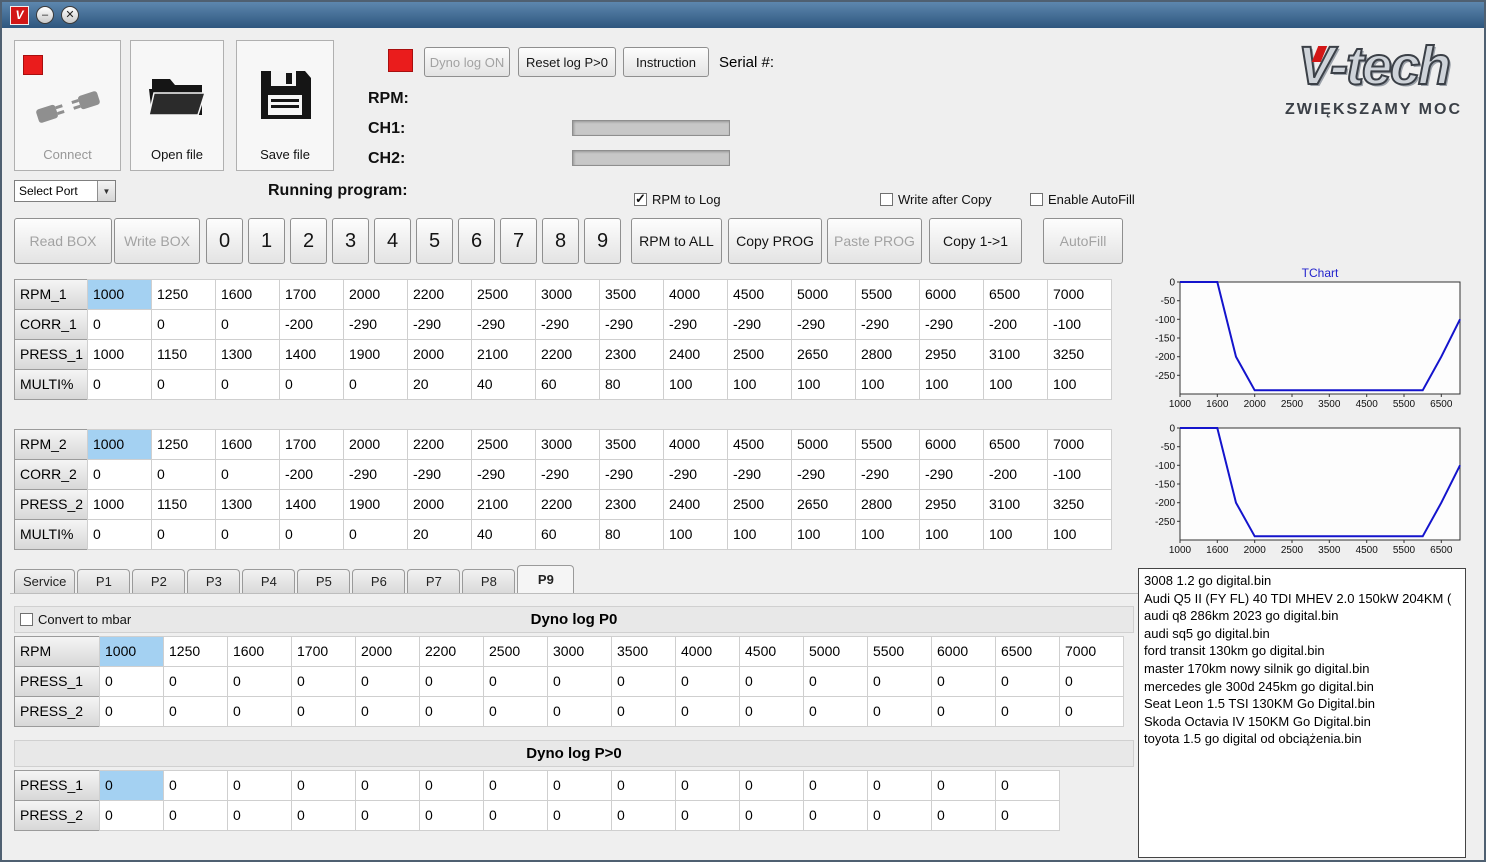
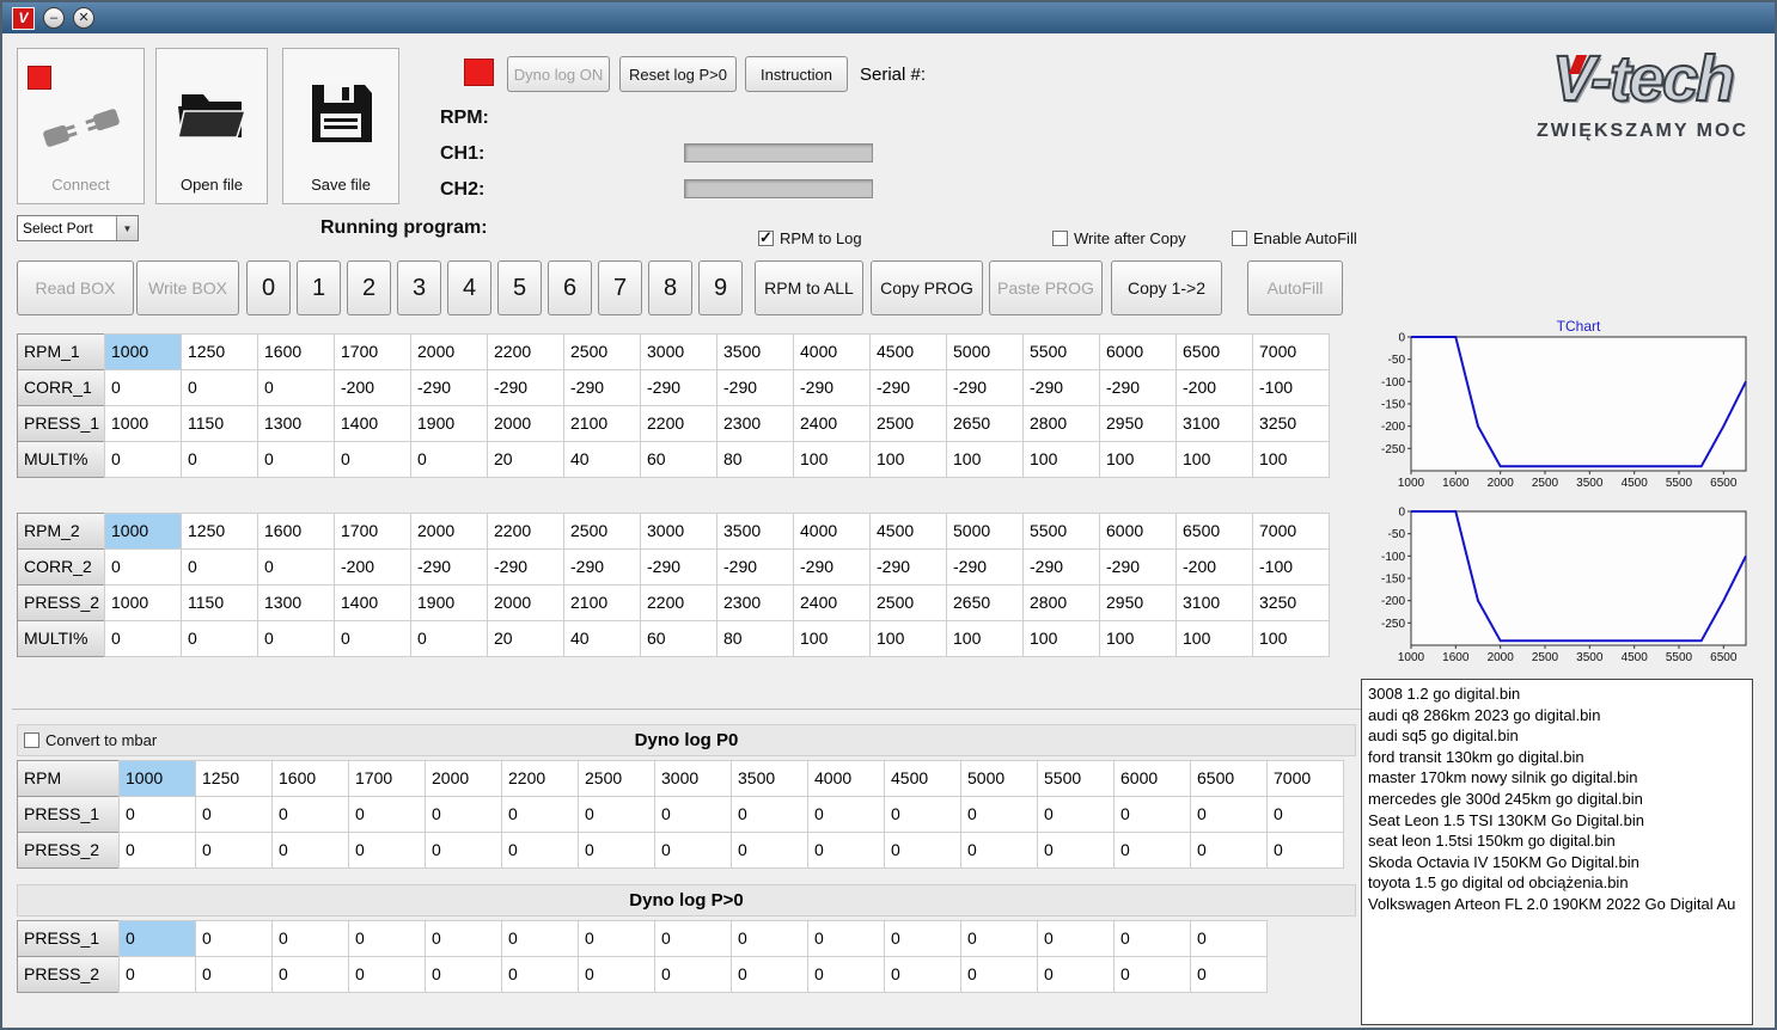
  V
  –
  ✕
  Connect
  Open file
  Save file
  Dyno log ON
  Reset log P>0
  Instruction
  Serial #:
  RPM:
  CH1:
  CH2:
  Running program:
  Select Port
  ▼
  RPM to Log
  Write after Copy
  Enable AutoFill
  Read BOX
  Write BOX
  0
  1
  2
  3
  4
  5
  6
  7
  8
  9
  RPM to ALL
  Copy PROG
  Paste PROG
- Copy 1->1
+ Copy 1->2
  AutoFill
  RPM_1
  1000
  1250
  1600
  1700
  2000
  2200
  2500
  3000
  3500
  4000
  4500
  5000
  5500
  6000
  6500
  7000
  CORR_1
  0
  0
  0
  -200
  -290
  -290
  -290
  -290
  -290
  -290
  -290
  -290
  -290
  -290
  -200
  -100
  PRESS_1
  1000
  1150
  1300
  1400
  1900
  2000
  2100
  2200
  2300
  2400
  2500
  2650
  2800
  2950
  3100
  3250
  MULTI%
  0
  0
  0
  0
  0
  20
  40
  60
  80
  100
  100
  100
  100
  100
  100
  100
  RPM_2
  1000
  1250
  1600
  1700
  2000
  2200
  2500
  3000
  3500
  4000
  4500
  5000
  5500
  6000
  6500
  7000
  CORR_2
  0
  0
  0
  -200
  -290
  -290
  -290
  -290
  -290
  -290
  -290
  -290
  -290
  -290
  -200
  -100
  PRESS_2
  1000
  1150
  1300
  1400
  1900
  2000
  2100
  2200
  2300
  2400
  2500
  2650
  2800
  2950
  3100
  3250
  MULTI%
  0
  0
  0
  0
  0
  20
  40
  60
  80
  100
  100
  100
  100
  100
  100
  100
- Service
- P1
- P2
- P3
- P4
- P5
- P6
- P7
- P8
- P9
  Dyno log P0
  Convert to mbar
  RPM
  1000
  1250
  1600
  1700
  2000
  2200
  2500
  3000
  3500
  4000
  4500
  5000
  5500
  6000
  6500
  7000
  PRESS_1
  0
  0
  0
  0
  0
  0
  0
  0
  0
  0
  0
  0
  0
  0
  0
  0
  PRESS_2
  0
  0
  0
  0
  0
  0
  0
  0
  0
  0
  0
  0
  0
  0
  0
  0
  Dyno log P>0
  PRESS_1
  0
  0
  0
  0
  0
  0
  0
  0
  0
  0
  0
  0
  0
  0
  0
  PRESS_2
  0
  0
  0
  0
  0
  0
  0
  0
  0
  0
  0
  0
  0
  0
  0
  V-tech
  ZWIĘKSZAMY MOC
  TChart
  0
  -50
  -100
  -150
  -200
  -250
  1000
  1600
  2000
  2500
  3500
  4500
  5500
  6500
  0
  -50
  -100
  -150
  -200
  -250
  1000
  1600
  2000
  2500
  3500
  4500
  5500
  6500
  3008 1.2 go digital.bin
- Audi Q5 II (FY FL) 40 TDI MHEV 2.0 150kW 204KM (
  audi q8 286km 2023 go digital.bin
  audi sq5 go digital.bin
  ford transit 130km go digital.bin
  master 170km nowy silnik go digital.bin
  mercedes gle 300d 245km go digital.bin
  Seat Leon 1.5 TSI 130KM Go Digital.bin
+ seat leon 1.5tsi 150km go digital.bin
  Skoda Octavia IV 150KM Go Digital.bin
  toyota 1.5 go digital od obciążenia.bin
+ Volkswagen Arteon FL 2.0 190KM 2022 Go Digital Au
